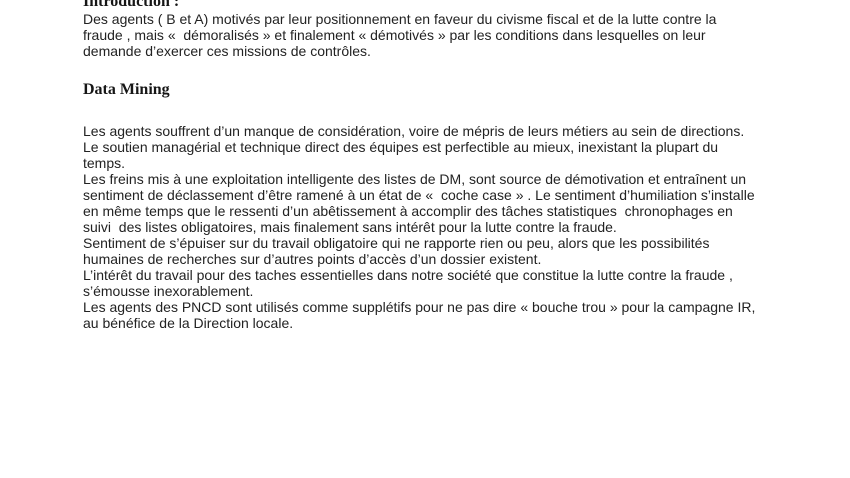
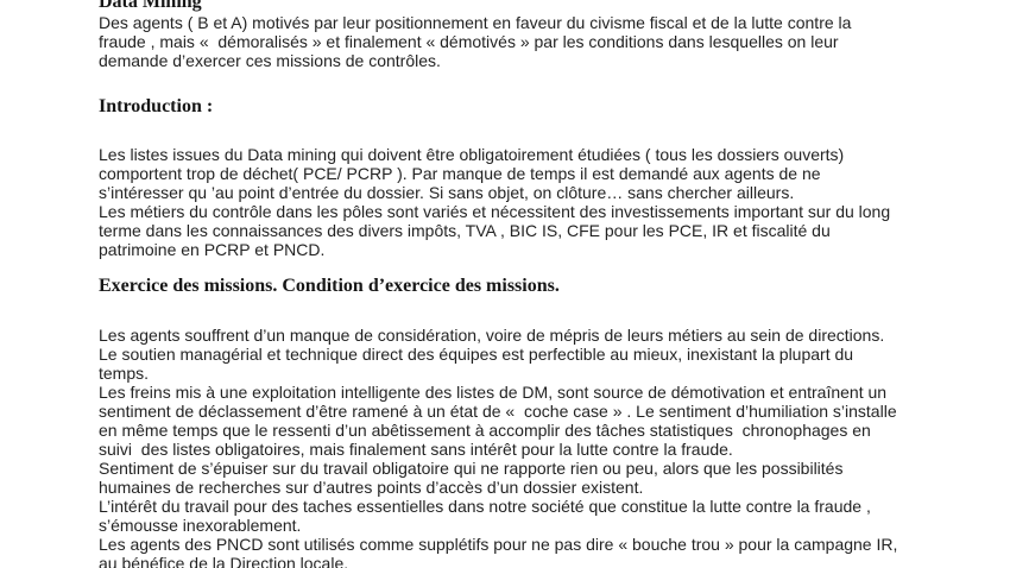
- Introduction :
+ Data Mining
  Des agents ( B et A) motivés par leur positionnement en faveur du civisme fiscal et de la lutte contre la
  fraude , mais « démoralisés » et finalement « démotivés » par les conditions dans lesquelles on leur
  demande d’exercer ces missions de contrôles.
- Data Mining
+ Introduction :
+ Les listes issues du Data mining qui doivent être obligatoirement étudiées ( tous les dossiers ouverts)
+ comportent trop de déchet( PCE/ PCRP ). Par manque de temps il est demandé aux agents de ne
+ s’intéresser qu ’au point d’entrée du dossier. Si sans objet, on clôture… sans chercher ailleurs.
+ Les métiers du contrôle dans les pôles sont variés et nécessitent des investissements important sur du long
+ terme dans les connaissances des divers impôts, TVA , BIC IS, CFE pour les PCE, IR et fiscalité du
+ patrimoine en PCRP et PNCD.
+ Exercice des missions. Condition d’exercice des missions.
  Les agents souffrent d’un manque de considération, voire de mépris de leurs métiers au sein de directions.
  Le soutien managérial et technique direct des équipes est perfectible au mieux, inexistant la plupart du
  temps.
  Les freins mis à une exploitation intelligente des listes de DM, sont source de démotivation et entraînent un
  sentiment de déclassement d’être ramené à un état de « coche case » . Le sentiment d’humiliation s’installe
  en même temps que le ressenti d’un abêtissement à accomplir des tâches statistiques chronophages en
  suivi des listes obligatoires, mais finalement sans intérêt pour la lutte contre la fraude.
  Sentiment de s’épuiser sur du travail obligatoire qui ne rapporte rien ou peu, alors que les possibilités
  humaines de recherches sur d’autres points d’accès d’un dossier existent.
  L’intérêt du travail pour des taches essentielles dans notre société que constitue la lutte contre la fraude ,
  s’émousse inexorablement.
  Les agents des PNCD sont utilisés comme supplétifs pour ne pas dire « bouche trou » pour la campagne IR,
  au bénéfice de la Direction locale.
